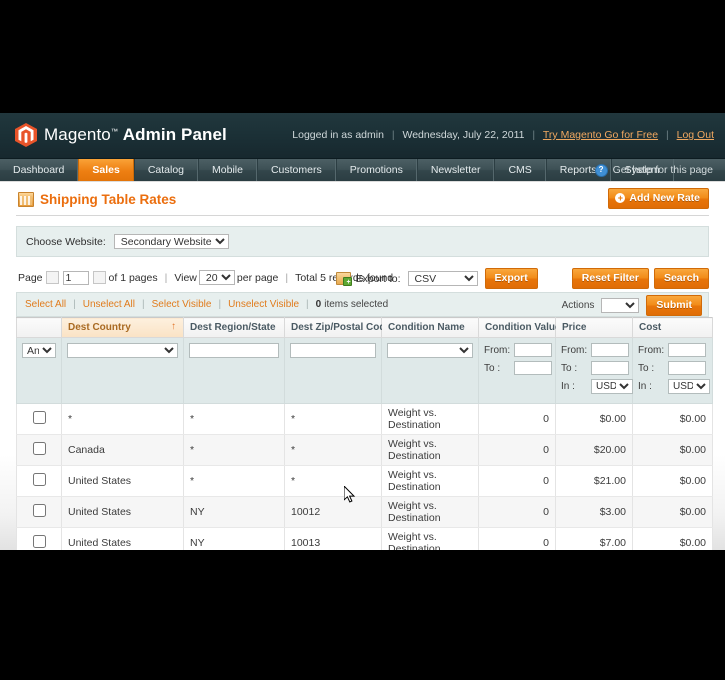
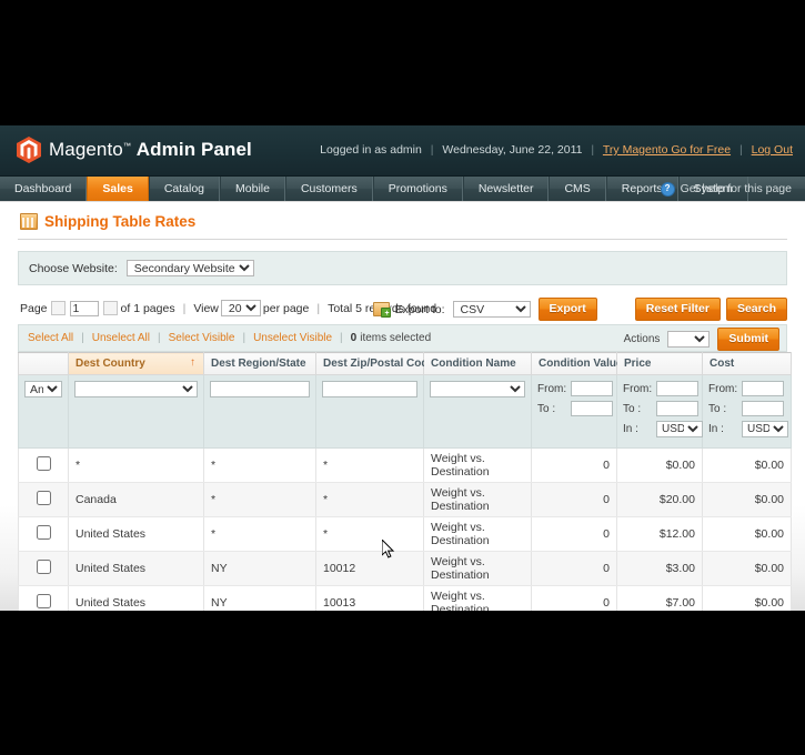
  Magento Admin Panel
- Logged in as admin | Wednesday, July 22, 2011 | Try Magento Go for Free | Log Out
+ Logged in as admin | Wednesday, June 22, 2011 | Try Magento Go for Free | Log Out
  Dashboard
  Sales
  Catalog
  Mobile
  Customers
  Promotions
  Newsletter
  CMS
  Reports
  System
  ?
  Get help for this page
  Shipping Table Rates
- +
- Add New Rate
  Choose Website:
  Secondary Website
  Page
  1
  of 1 pages
  |
  View
  20
  per page
  |
  Total 5 rds found
  Export to:
  CSV
  Export
  Reset Filter
  Search
  Select All
  |
  Unselect All
  |
  Select Visible
  |
  Unselect Visible
  |
  0
  items selected
  Actions
  Submit
  	Dest Country ↑	Dest Region/State	Dest Zip/Postal Co	Condition Name	Condition Valu	Price	Cost
  An					From: To :	From: To : In : USD	From: To : In : USD
  	*	*	*	Weight vs. Destination	0	$0.00	$0.00
  	Canada	*	*	Weight vs. Destination	0	$20.00	$0.00
- 	United States	*	*	Weight vs. Destination	0	$21.00	$0.00
+ 	United States	*	*	Weight vs. Destination	0	$12.00	$0.00
  	United States	NY	10012	Weight vs. Destination	0	$3.00	$0.00
  	United States	NY	10013	Weight vs. Destination	0	$7.00	$0.00
